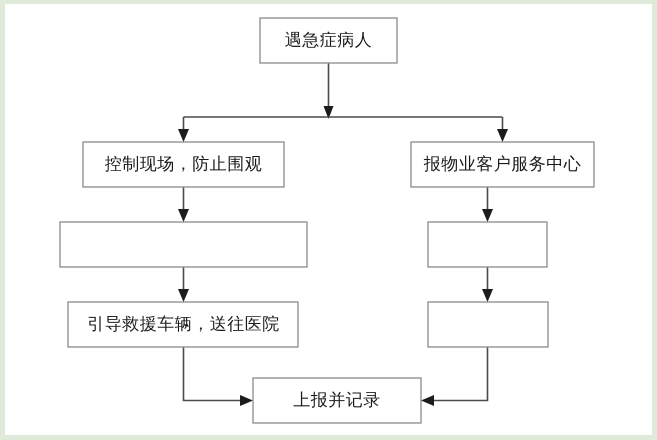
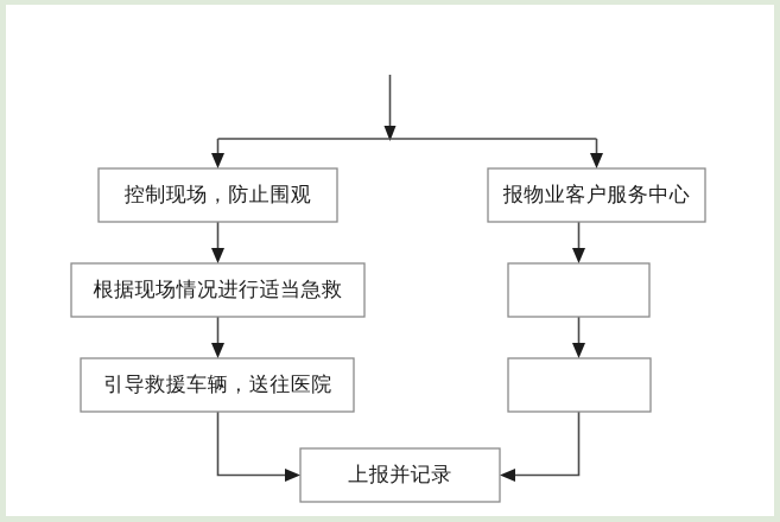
- 遇急症病人
  控制现场，防止围观
  报物业客户服务中心
+ 根据现场情况进行适当急救
  引导救援车辆，送往医院
  上报并记录
